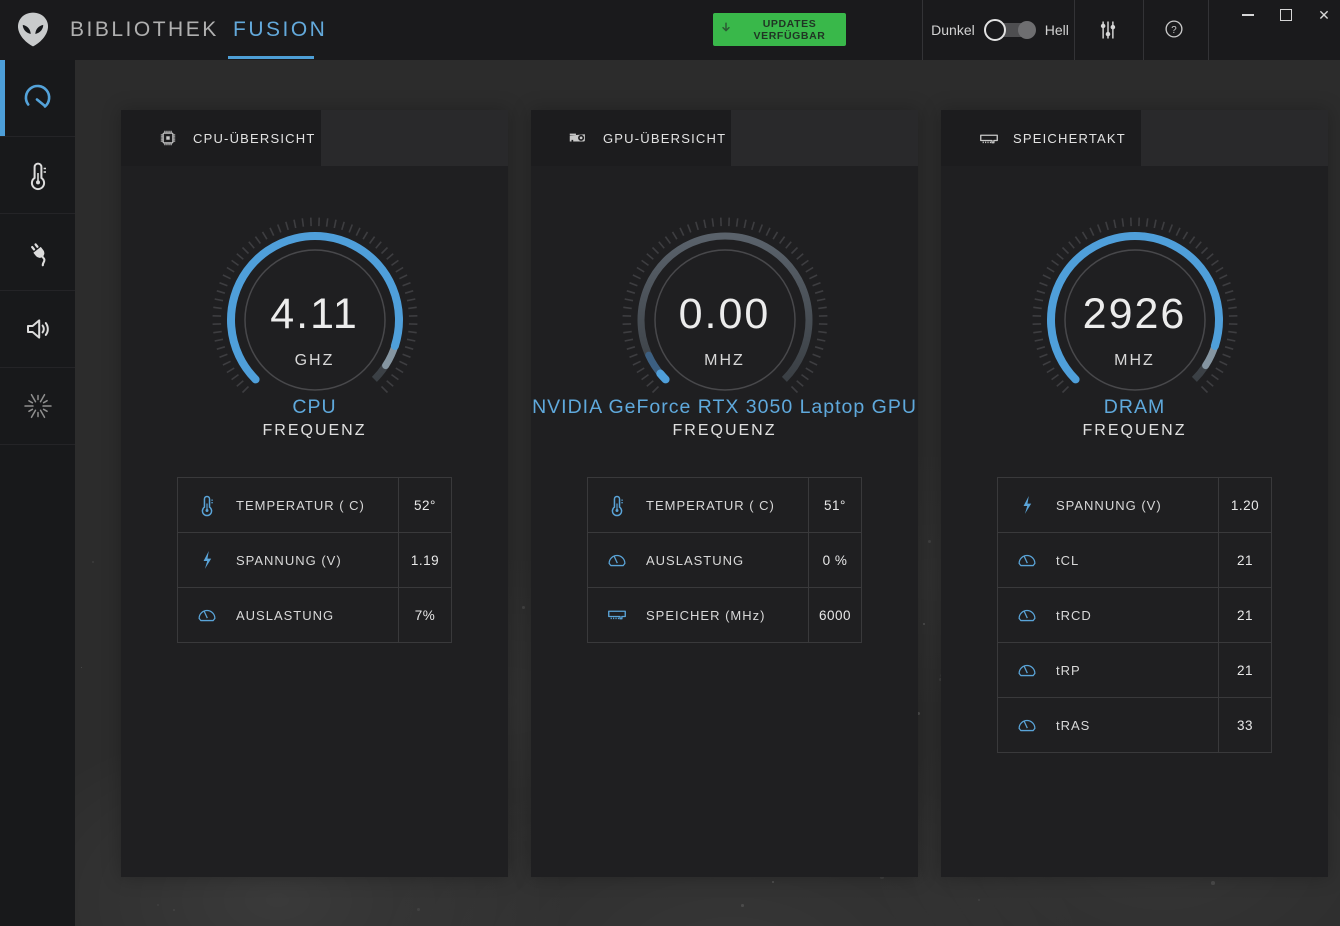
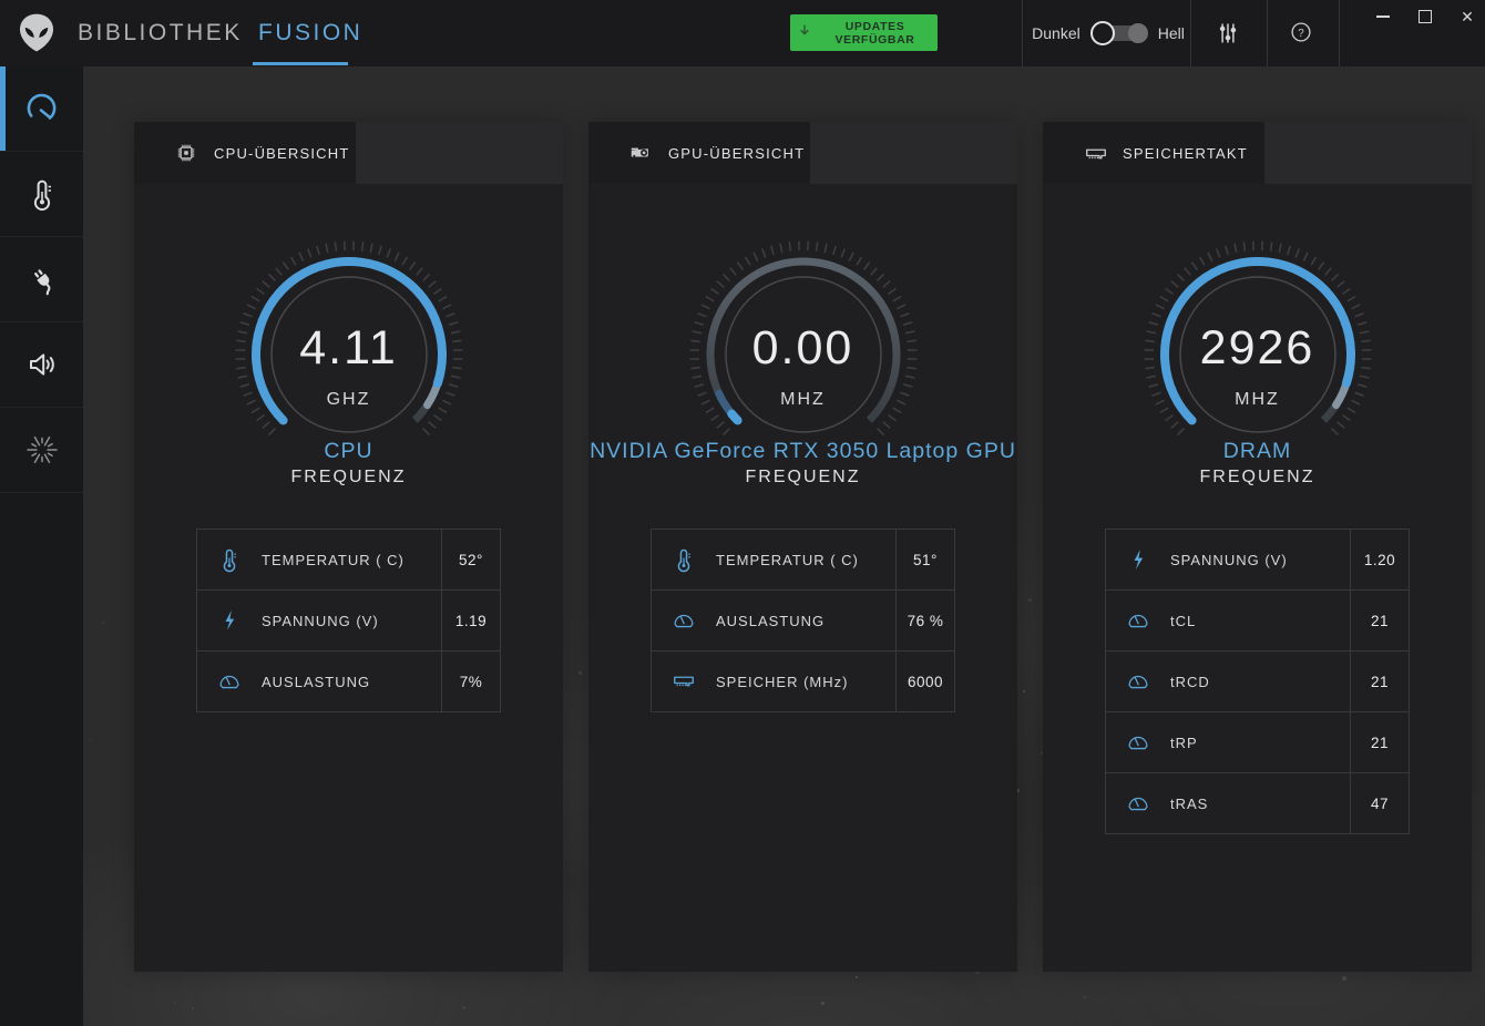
  BIBLIOTHEK
  FUSION
  UPDATES VERFÜGBAR
  Dunkel
  Hell
  ?
  ✕
  CPU-ÜBERSICHT
  4.11
  GHZ
  CPU
  FREQUENZ
  TEMPERATUR ( C)
  52°
  SPANNUNG (V)
  1.19
  AUSLASTUNG
  7%
  GPU-ÜBERSICHT
  0.00
  MHZ
  NVIDIA GeForce RTX 3050 Laptop GPU
  FREQUENZ
  TEMPERATUR ( C)
  51°
  AUSLASTUNG
- 0 %
+ 76 %
  SPEICHER (MHz)
  6000
  SPEICHERTAKT
  2926
  MHZ
  DRAM
  FREQUENZ
  SPANNUNG (V)
  1.20
  tCL
  21
  tRCD
  21
  tRP
  21
  tRAS
- 33
+ 47
